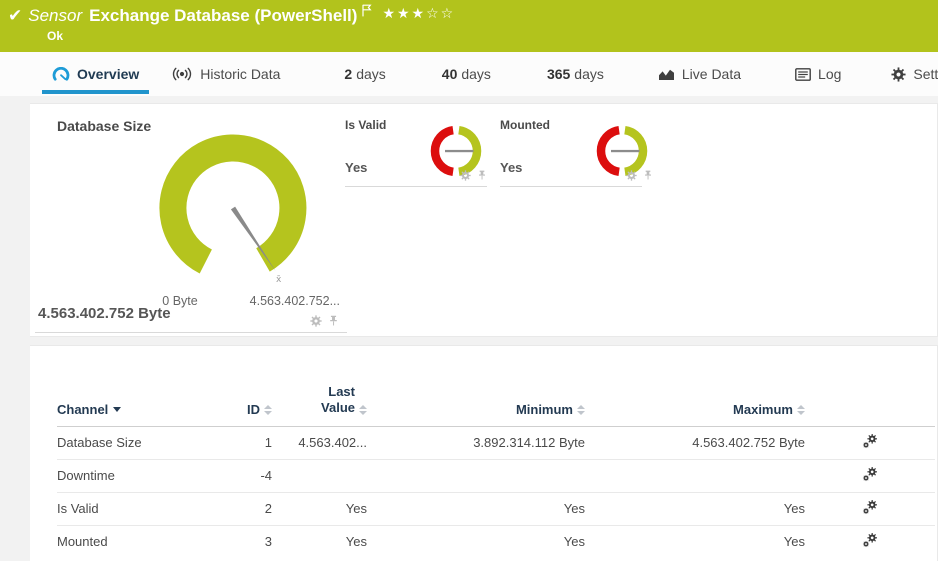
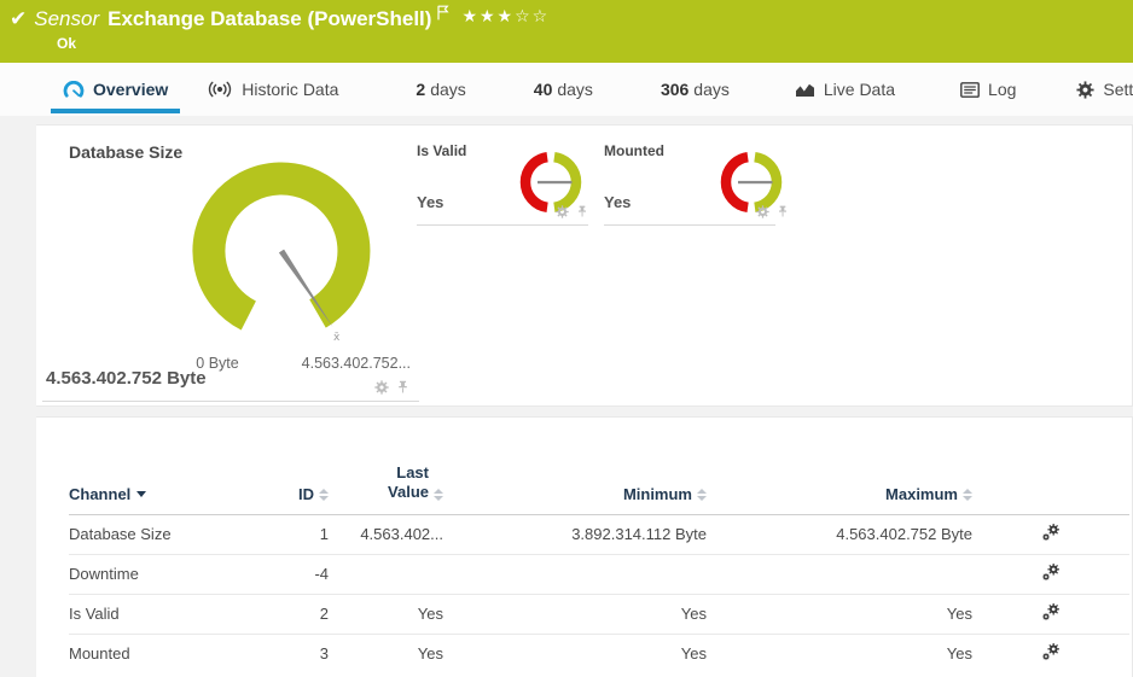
  ✔
  Sensor
  Exchange Database (PowerShell)
  ★★★☆☆
  Ok
  Overview
  Historic Data
  2 days
  40 days
- 365 days
+ 306 days
  Live Data
  Log
  Database Size
  x̄
  0 Byte
  4.563.402.752...
  4.563.402.752 Byte
  Is Valid
  Yes
  Mounted
  Yes
  Channel	ID	Last Value	Minimum	Maximum
  Database Size	1	4.563.402...	3.892.314.112 Byte	4.563.402.752 Byte
  Downtime	-4
  Is Valid	2	Yes	Yes	Yes
  Mounted	3	Yes	Yes	Yes
